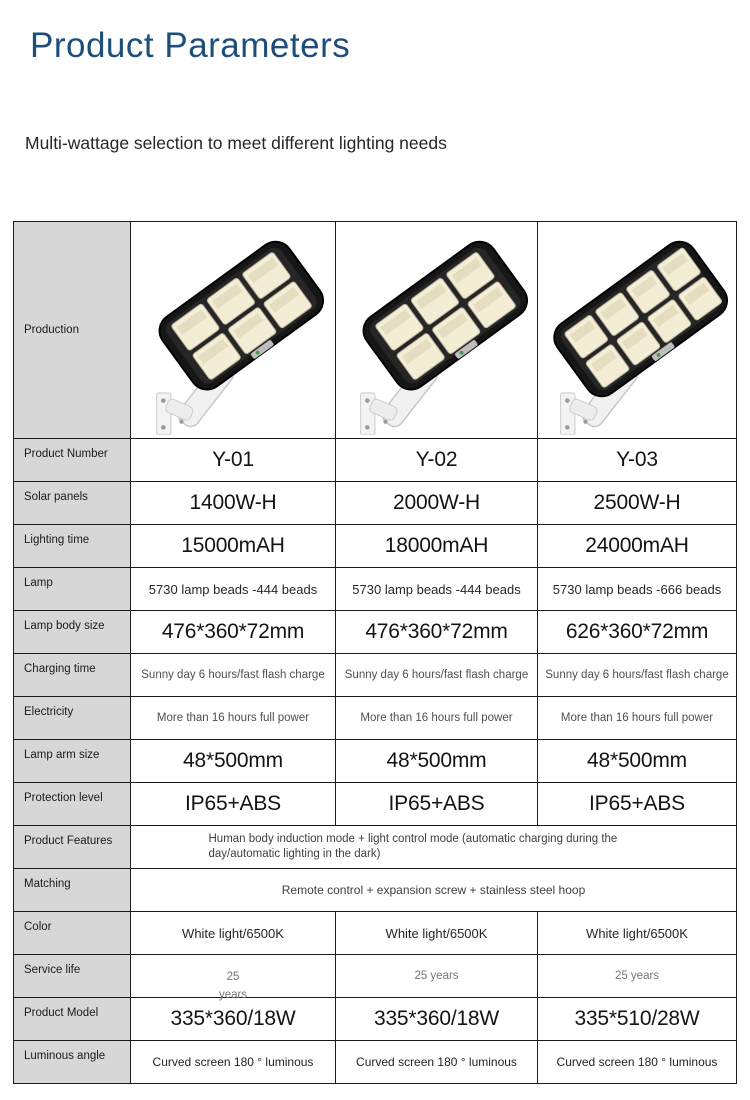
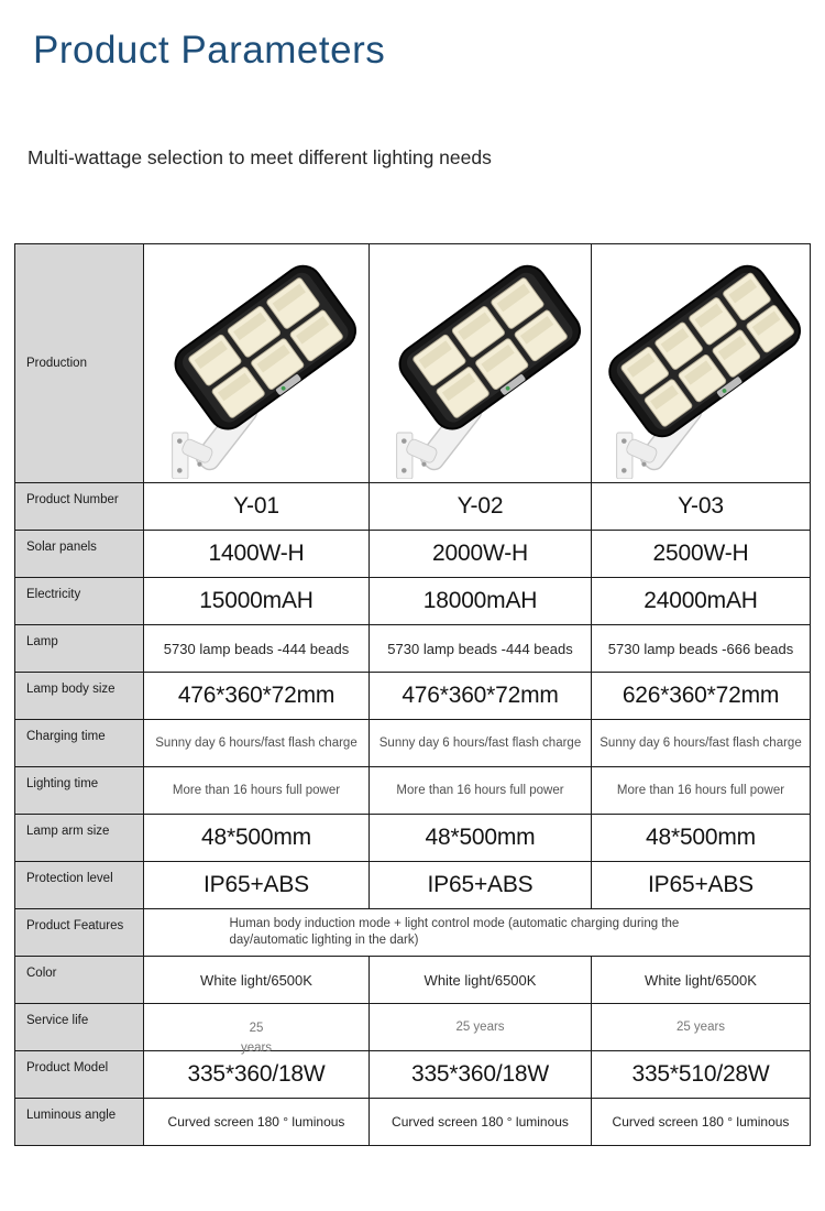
  Product Parameters
  Multi-wattage selection to meet different lighting needs
  Production
  Product Number	Y-01	Y-02	Y-03
  Solar panels	1400W-H	2000W-H	2500W-H
- Lighting time	15000mAH	18000mAH	24000mAH
+ Electricity	15000mAH	18000mAH	24000mAH
  Lamp	5730 lamp beads -444 beads	5730 lamp beads -444 beads	5730 lamp beads -666 beads
  Lamp body size	476*360*72mm	476*360*72mm	626*360*72mm
  Charging time	Sunny day 6 hours/fast flash charge	Sunny day 6 hours/fast flash charge	Sunny day 6 hours/fast flash charge
- Electricity	More than 16 hours full power	More than 16 hours full power	More than 16 hours full power
+ Lighting time	More than 16 hours full power	More than 16 hours full power	More than 16 hours full power
  Lamp arm size	48*500mm	48*500mm	48*500mm
  Protection level	IP65+ABS	IP65+ABS	IP65+ABS
  Product Features	Human body induction mode + light control mode (automatic charging during the day/automatic lighting in the dark)
- Matching	Remote control + expansion screw + stainless steel hoop
  Color	White light/6500K	White light/6500K	White light/6500K
  Service life	25years	25 years	25 years
  Product Model	335*360/18W	335*360/18W	335*510/28W
  Luminous angle	Curved screen 180 ° luminous	Curved screen 180 ° luminous	Curved screen 180 ° luminous
